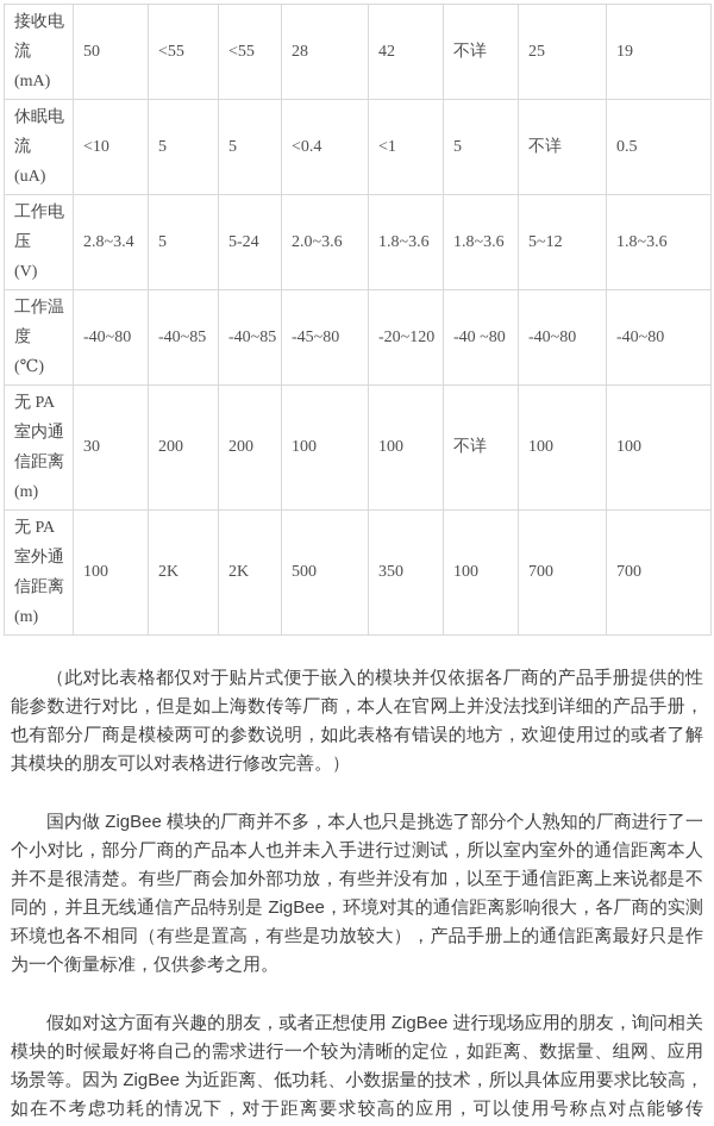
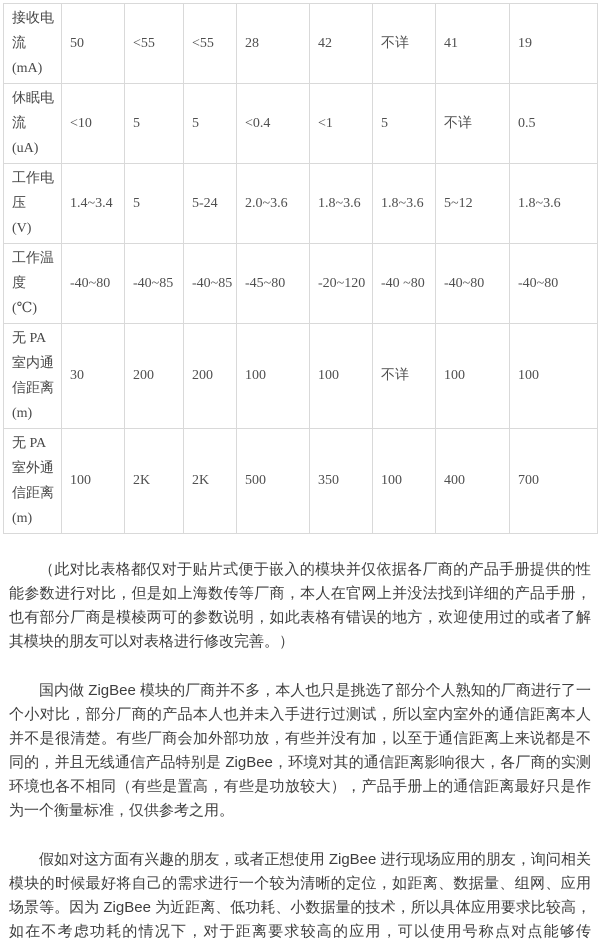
- 接收电 流 (mA)	50	<55	<55	28	42	不详	25	19
+ 接收电 流 (mA)	50	<55	<55	28	42	不详	41	19
  休眠电 流 (uA)	<10	5	5	<0.4	<1	5	不详	0.5
- 工作电 压 (V)	2.8~3.4	5	5-24	2.0~3.6	1.8~3.6	1.8~3.6	5~12	1.8~3.6
+ 工作电 压 (V)	1.4~3.4	5	5-24	2.0~3.6	1.8~3.6	1.8~3.6	5~12	1.8~3.6
  工作温 度 (℃)	-40~80	-40~85	-40~85	-45~80	-20~120	-40 ~80	-40~80	-40~80
  无 PA 室内通 信距离 (m)	30	200	200	100	100	不详	100	100
- 无 PA 室外通 信距离 (m)	100	2K	2K	500	350	100	700	700
+ 无 PA 室外通 信距离 (m)	100	2K	2K	500	350	100	400	700
  （此对比表格都仅对于贴片式便于嵌入的模块并仅依据各厂商的产品手册提供的性能参数进行对比，但是如上海数传等厂商，本人在官网上并没法找到详细的产品手册，也有部分厂商是模棱两可的参数说明，如此表格有错误的地方，欢迎使用过的或者了解其模块的朋友可以对表格进行修改完善。）
  国内做 ZigBee 模块的厂商并不多，本人也只是挑选了部分个人熟知的厂商进行了一个小对比，部分厂商的产品本人也并未入手进行过测试，所以室内室外的通信距离本人并不是很清楚。有些厂商会加外部功放，有些并没有加，以至于通信距离上来说都是不同的，并且无线通信产品特别是 ZigBee，环境对其的通信距离影响很大，各厂商的实测环境也各不相同（有些是置高，有些是功放较大），产品手册上的通信距离最好只是作为一个衡量标准，仅供参考之用。
  假如对这方面有兴趣的朋友，或者正想使用 ZigBee 进行现场应用的朋友，询问相关模块的时候最好将自己的需求进行一个较为清晰的定位，如距离、数据量、组网、应用场景等。因为 ZigBee 为近距离、低功耗、小数据量的技术，所以具体应用要求比较高，如在不考虑功耗的情况下，对于距离要求较高的应用，可以使用号称点对点能够传
